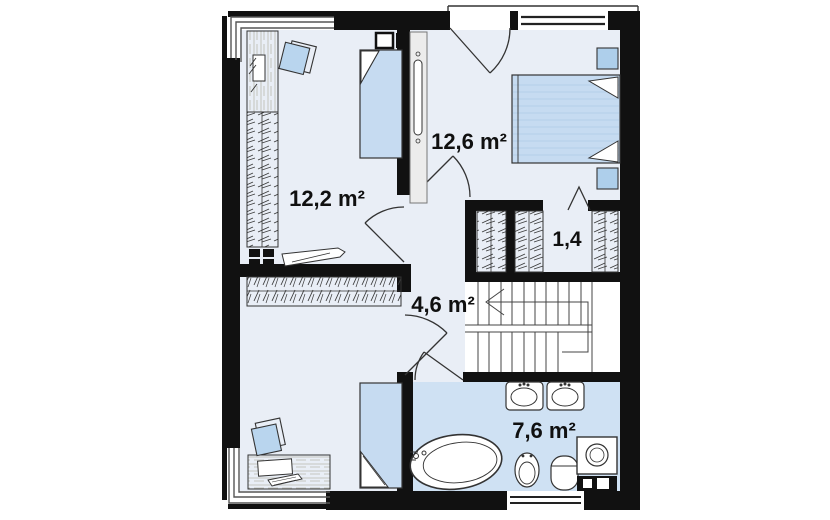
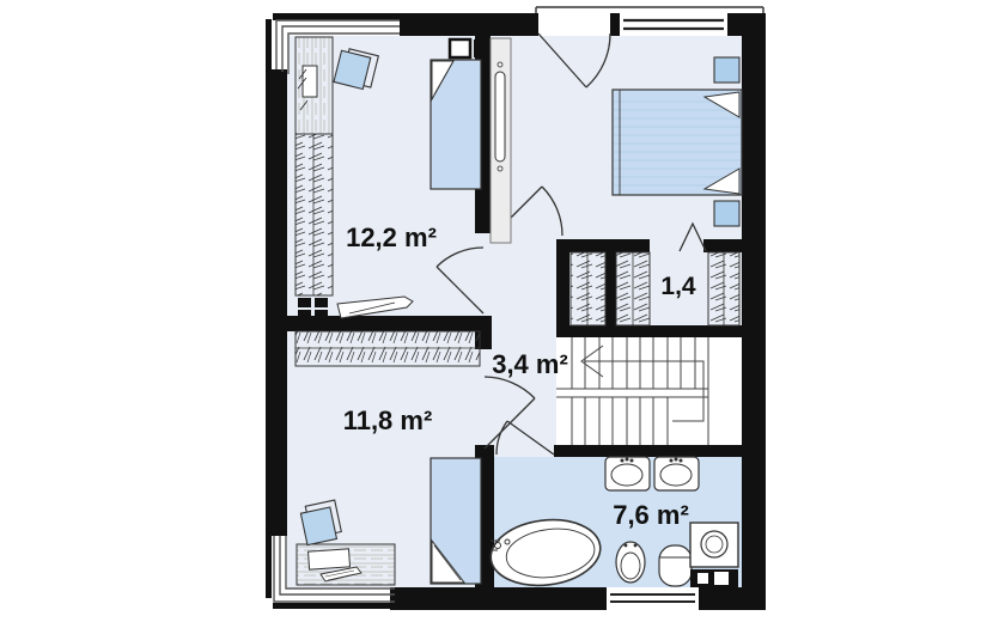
  12,2 m²
- 12,6 m²
  1,4
- 4,6 m²
+ 3,4 m²
+ 11,8 m²
  7,6 m²
